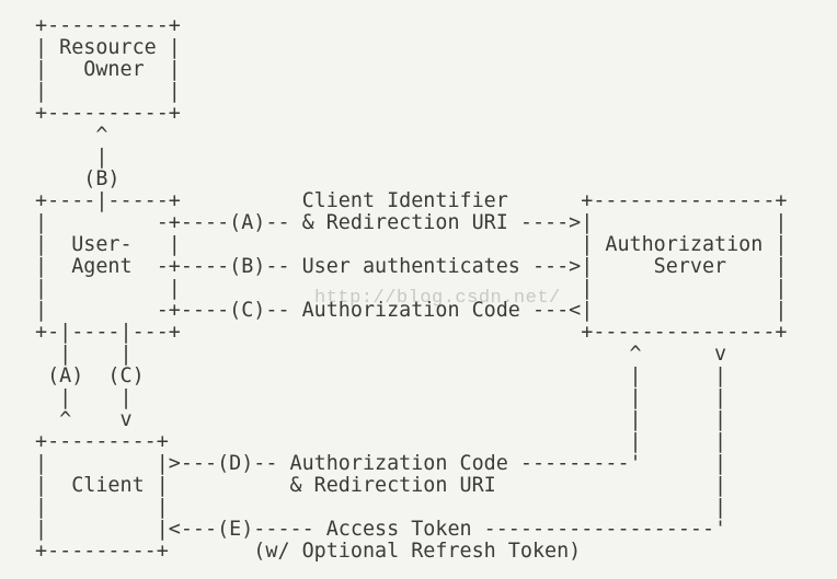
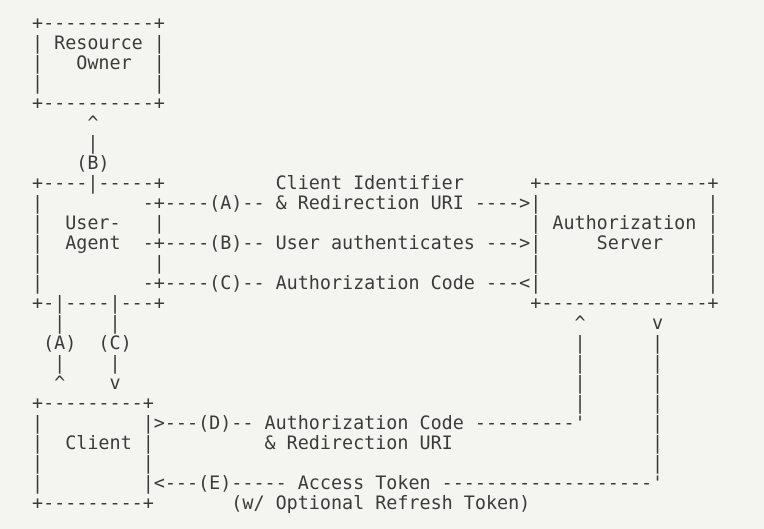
- http://blog.csdn.net/
  +----------+
  | Resource |
  | Owner |
  | |
  +----------+
  ^
  |
  (B)
  +----|-----+ Client Identifier +---------------+
  | -+----(A)-- & Redirection URI ---->| |
  | User- | | Authorization |
  | Agent -+----(B)-- User authenticates --->| Server |
  | | | |
  | -+----(C)-- Authorization Code ---<| |
  +-|----|---+ +---------------+
  | | ^ v
  (A) (C) | |
  | | | |
  ^ v | |
  +---------+ | |
  | |>---(D)-- Authorization Code ---------' |
  | Client | & Redirection URI |
  | | |
  | |<---(E)----- Access Token -------------------'
  +---------+ (w/ Optional Refresh Token)
